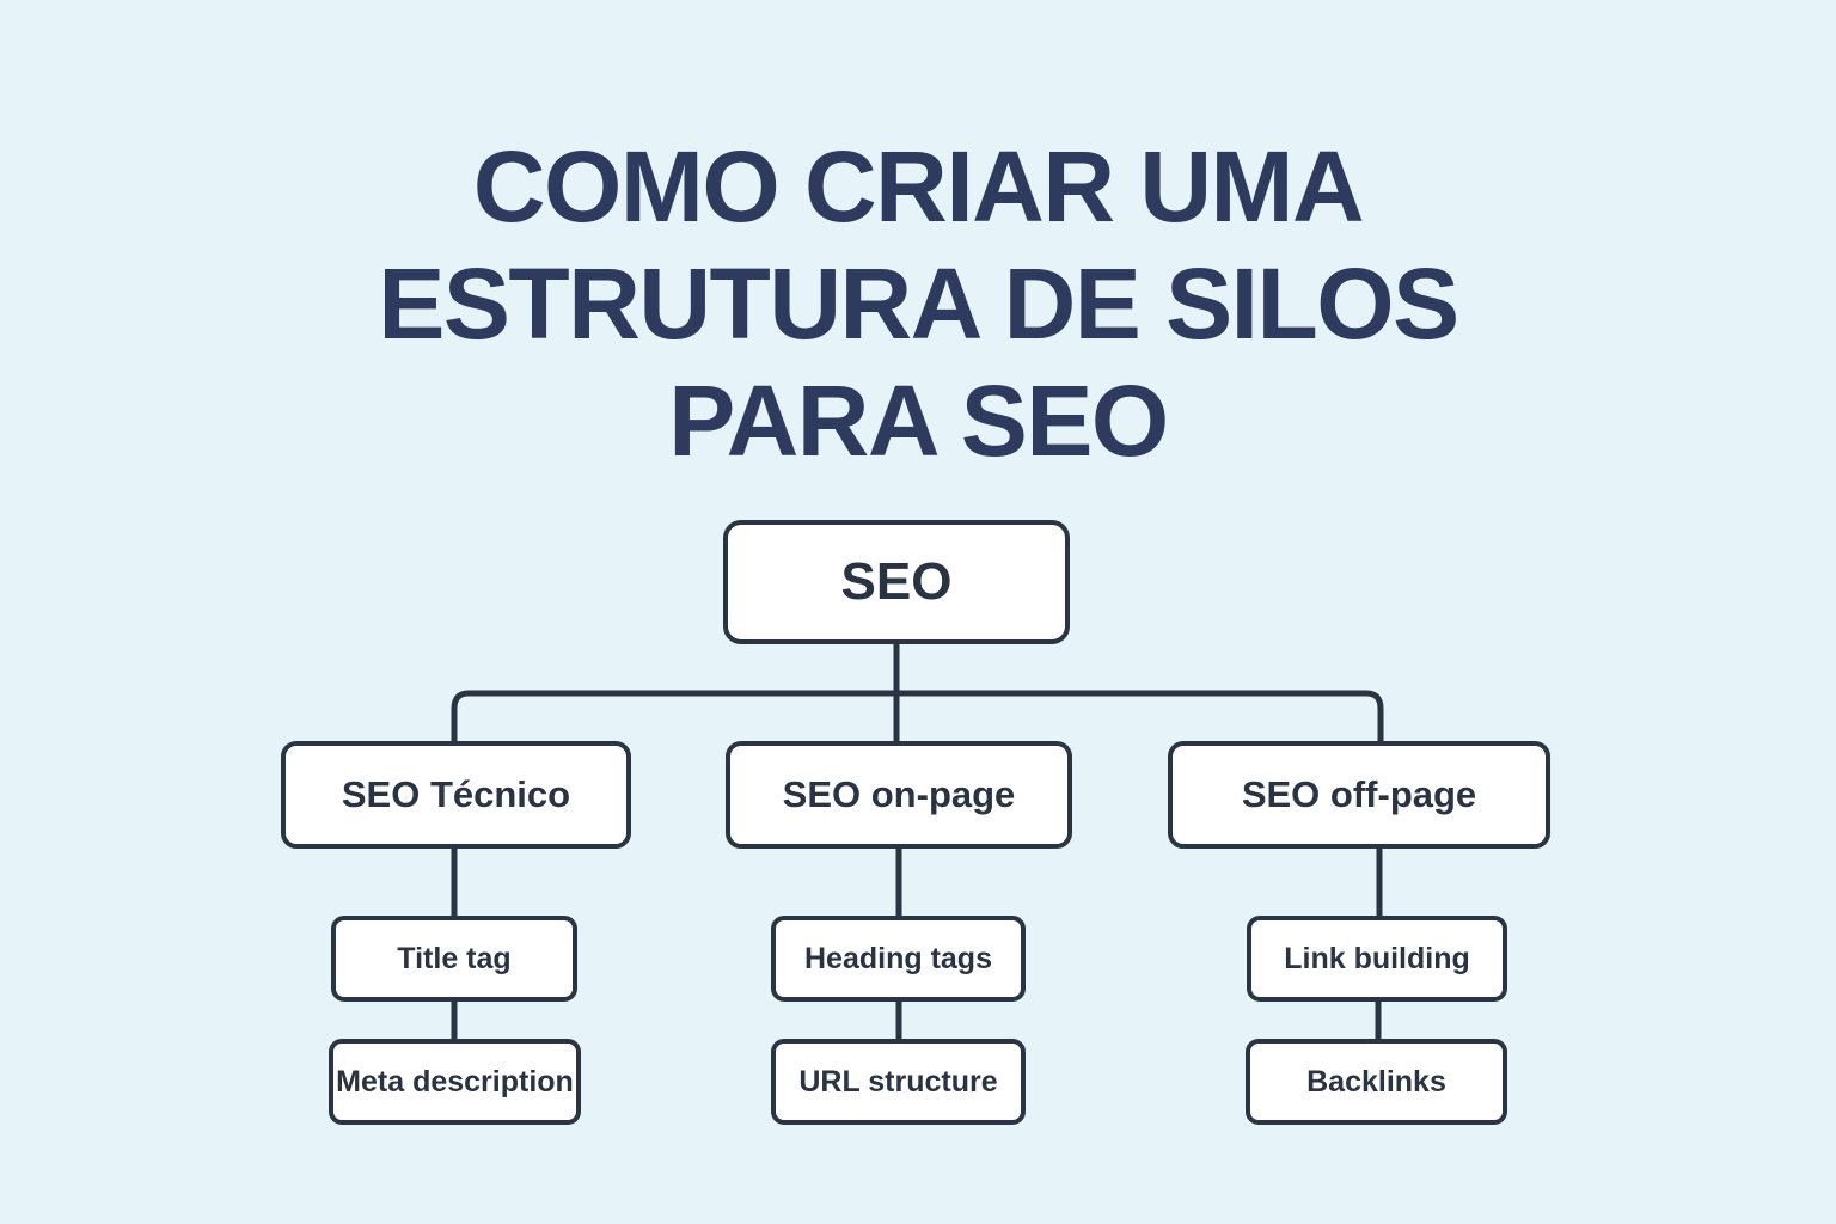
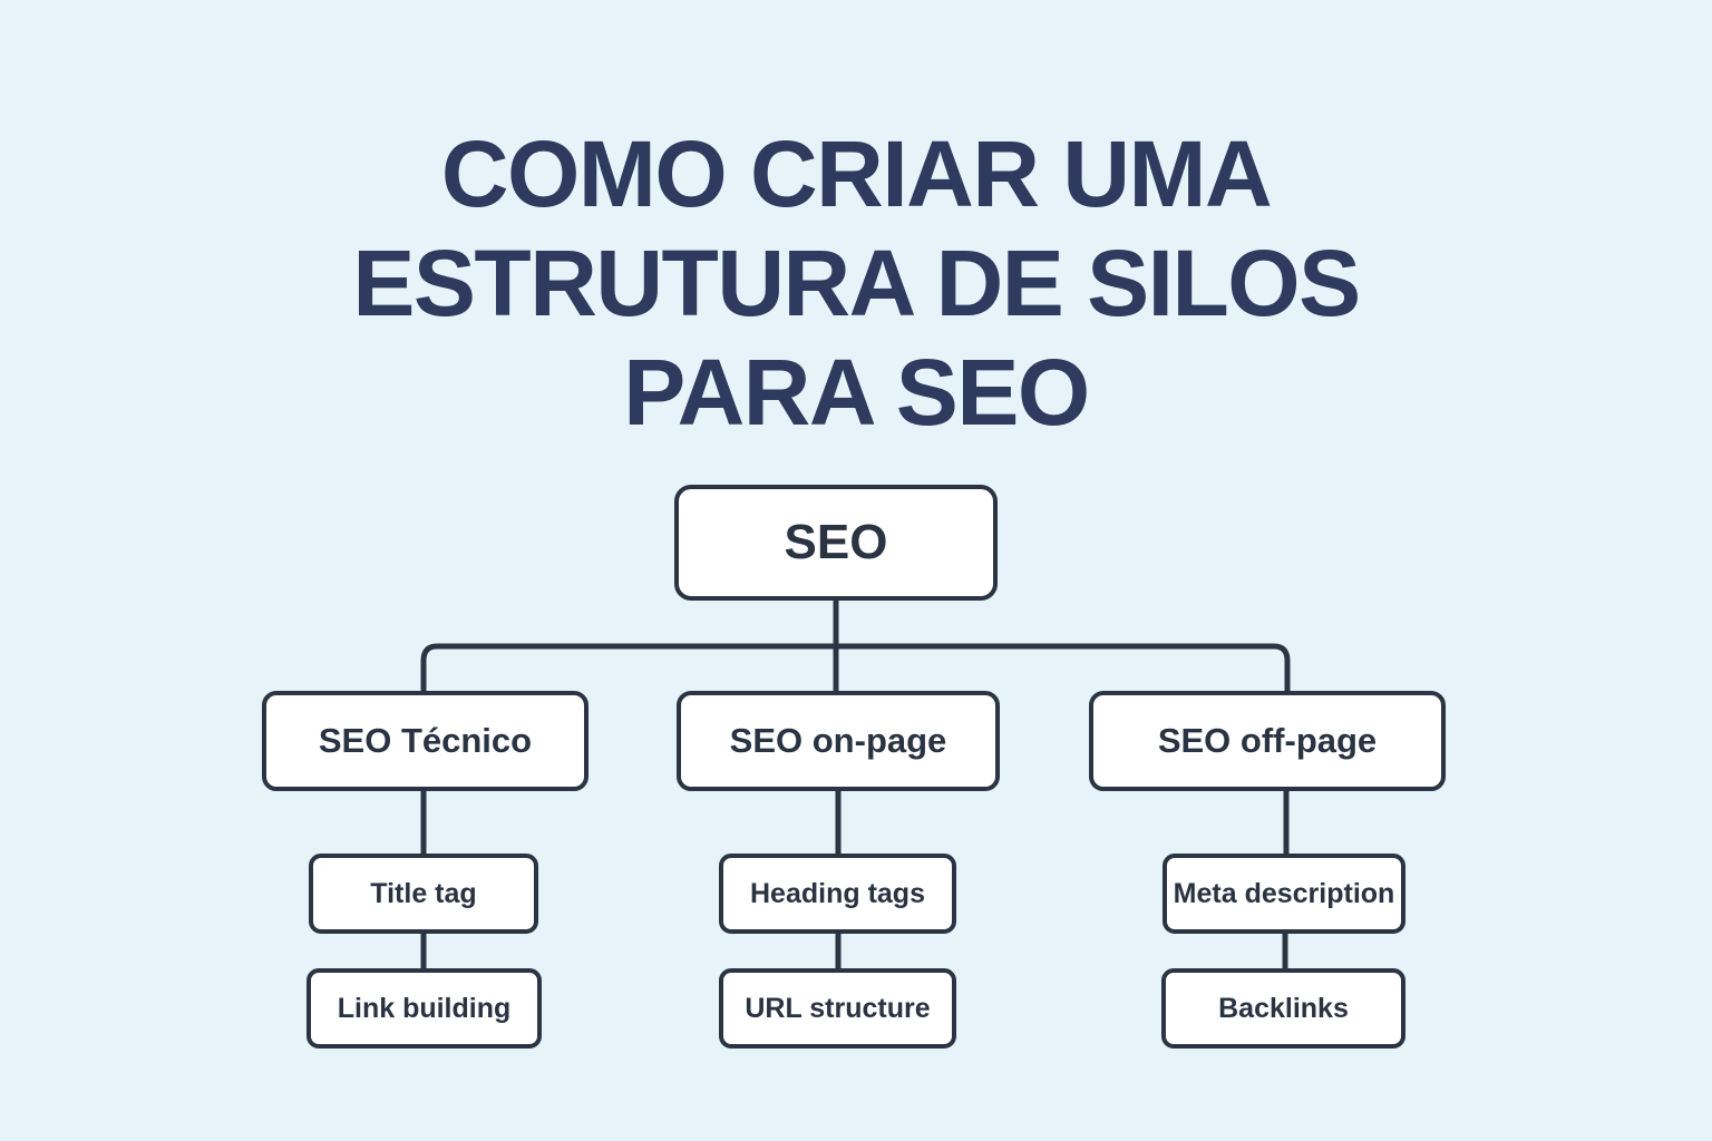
  COMO CRIAR UMA
  ESTRUTURA DE SILOS
  PARA SEO
  SEO
  SEO Técnico
  SEO on-page
  SEO off-page
  Title tag
- Meta description
+ Link building
  Heading tags
  URL structure
- Link building
+ Meta description
  Backlinks
